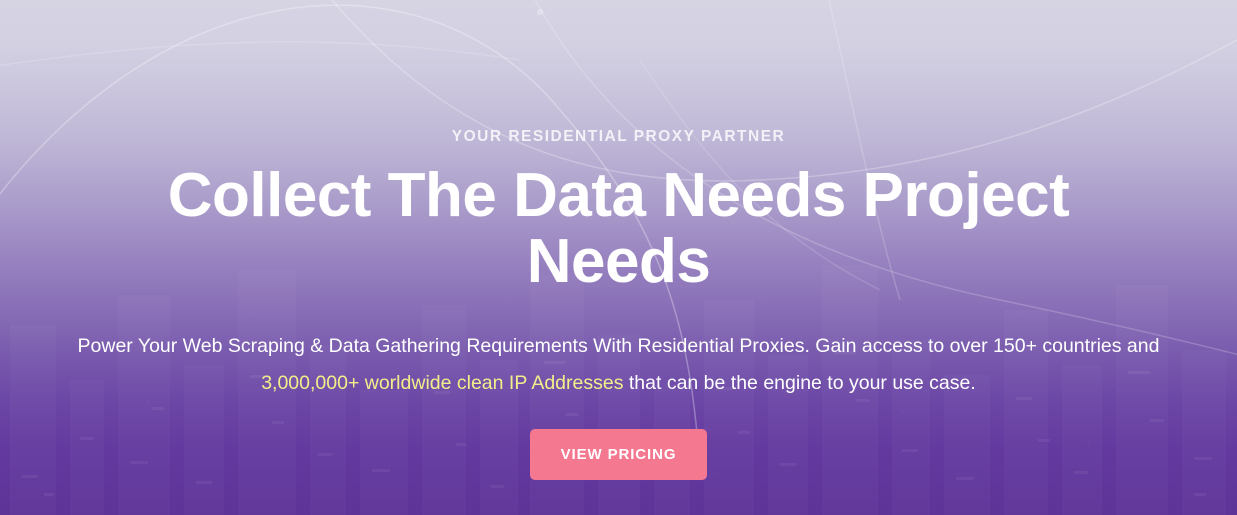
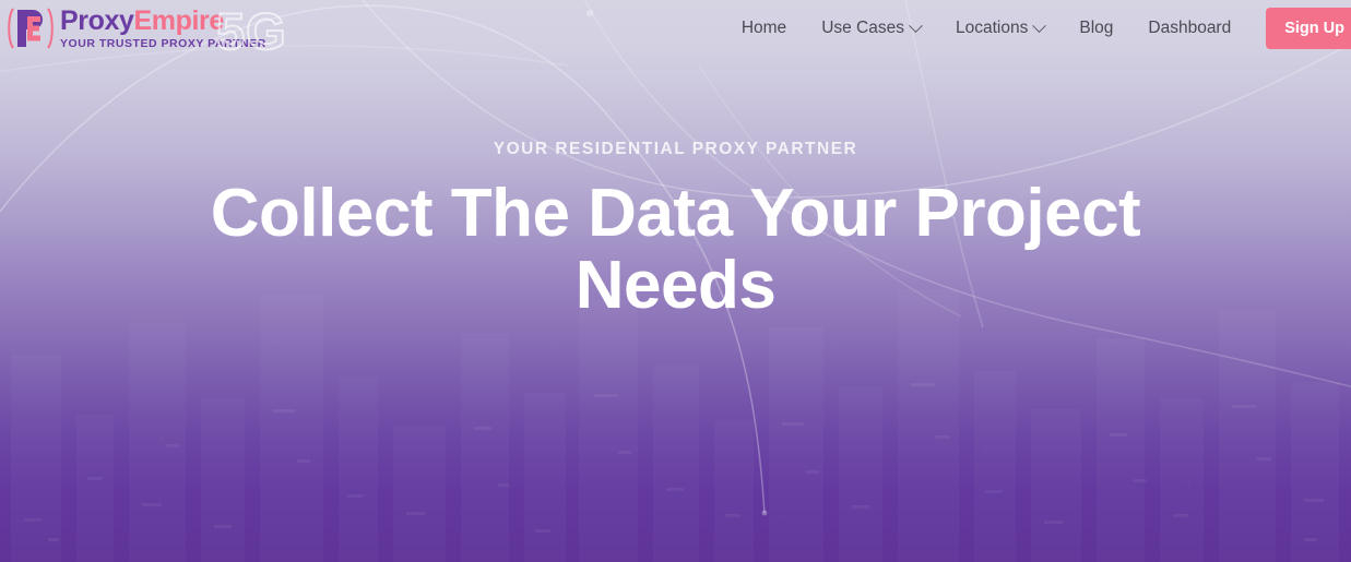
+ ProxyEmpire
+ YOUR TRUSTED PROXY PARTNER
+ 5G
+ Home
+ Use Cases
+ Locations
+ Blog
+ Dashboard
+ Sign Up
  YOUR RESIDENTIAL PROXY PARTNER
- Collect The Data Needs Project Needs
+ Collect The Data Your Project Needs
- Power Your Web Scraping & Data Gathering Requirements With Residential Proxies. Gain access to over 150+ countries and 3,000,000+ worldwide clean IP Addresses that can be the engine to your use case.
- VIEW PRICING
